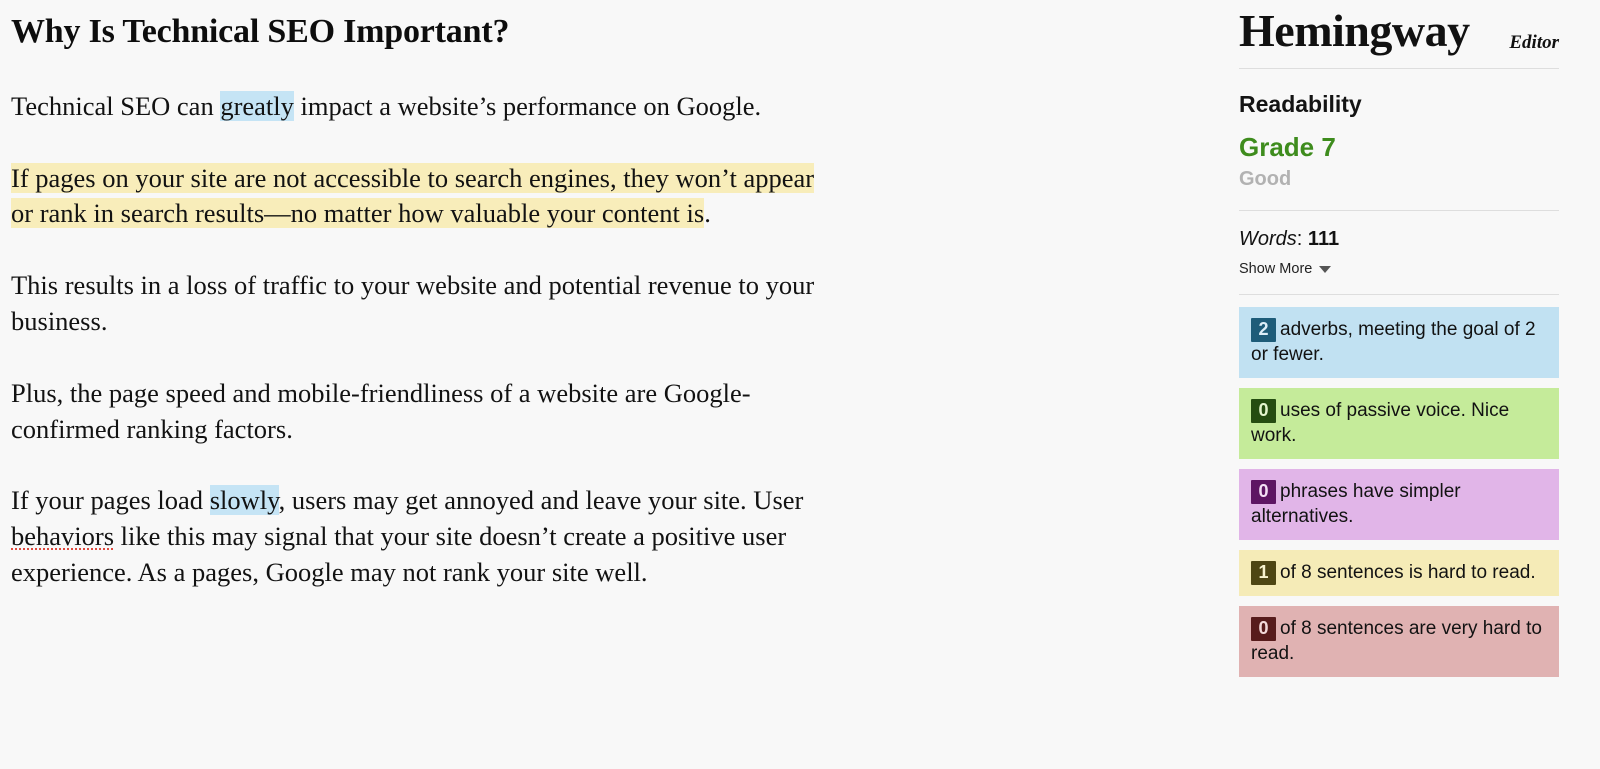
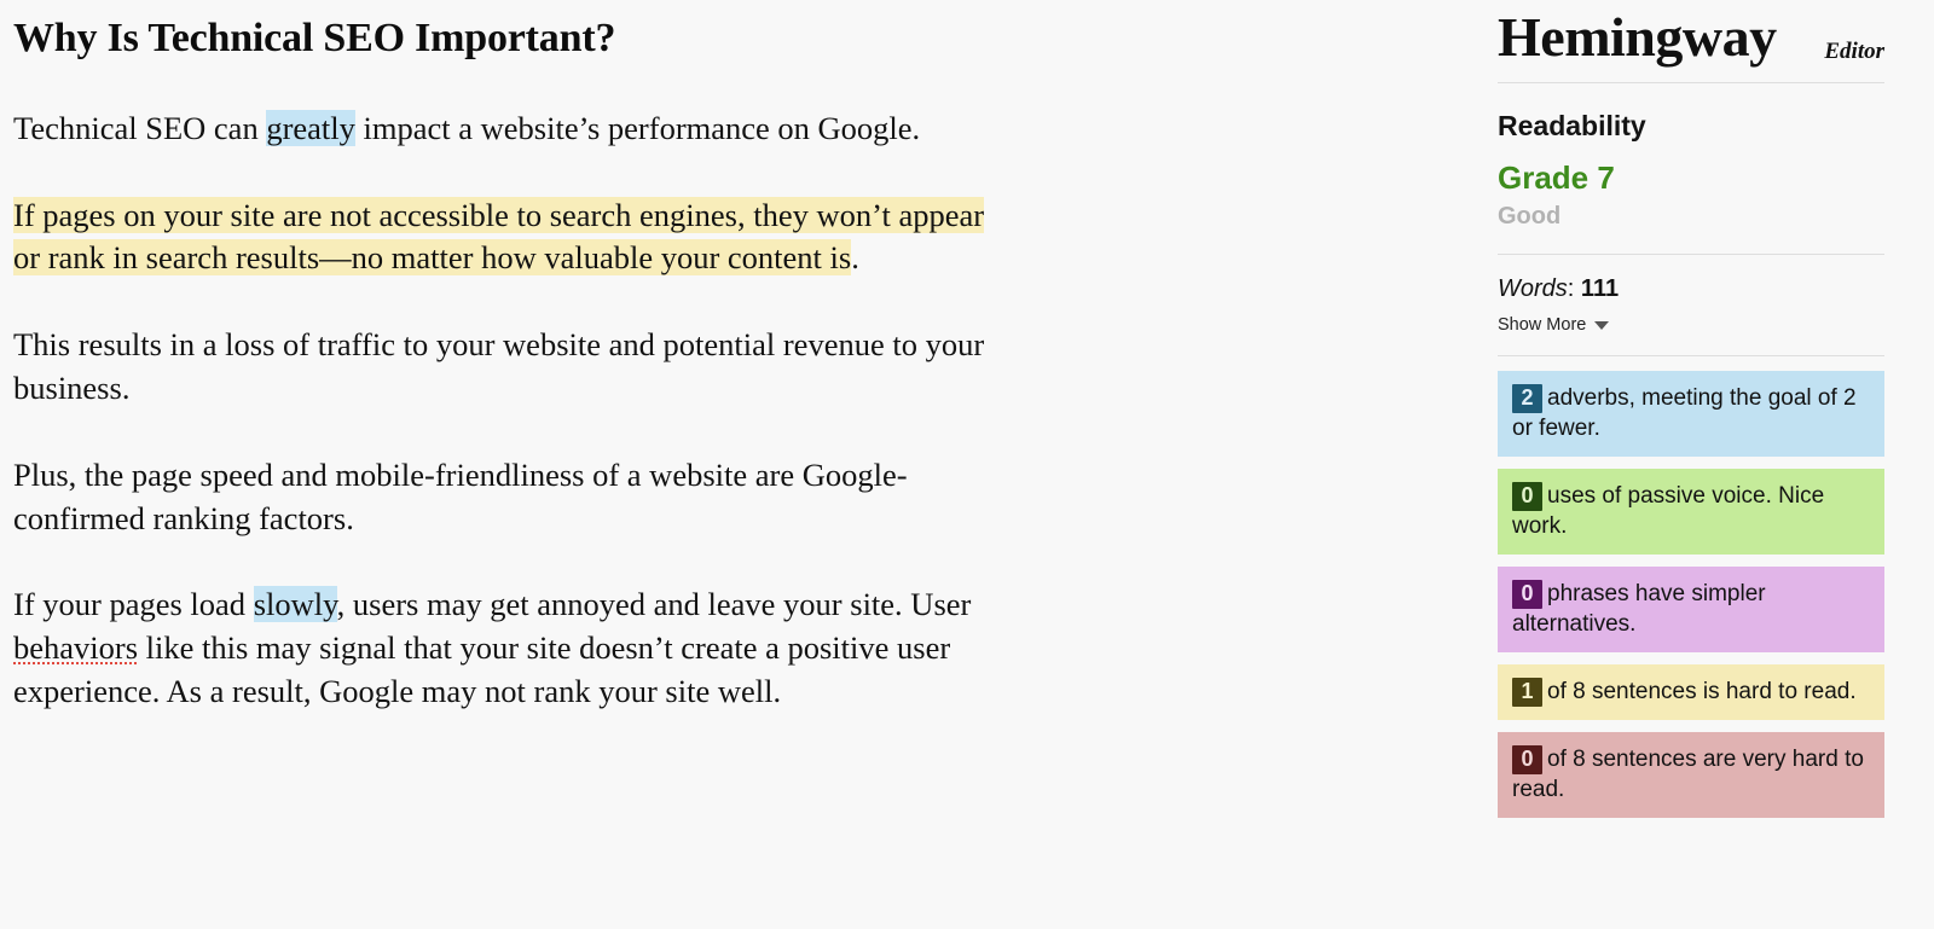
  Why Is Technical SEO Important?
  Technical SEO can greatly impact a website’s performance on Google.
  If pages on your site are not accessible to search engines, they won’t appear or rank in search results—no matter how valuable your content is.
  This results in a loss of traffic to your website and potential revenue to your business.
  Plus, the page speed and mobile-friendliness of a website are Google-confirmed ranking factors.
- If your pages load slowly, users may get annoyed and leave your site. User behaviors like this may signal that your site doesn’t create a positive user experience. As a pages, Google may not rank your site well.
+ If your pages load slowly, users may get annoyed and leave your site. User behaviors like this may signal that your site doesn’t create a positive user experience. As a result, Google may not rank your site well.
  Hemingway
  Editor
  Readability
  Grade 7
  Good
  Words: 111
  Show More
  2 adverbs, meeting the goal of 2 or fewer.
  0 uses of passive voice. Nice work.
  0 phrases have simpler alternatives.
  1 of 8 sentences is hard to read.
  0 of 8 sentences are very hard to read.
